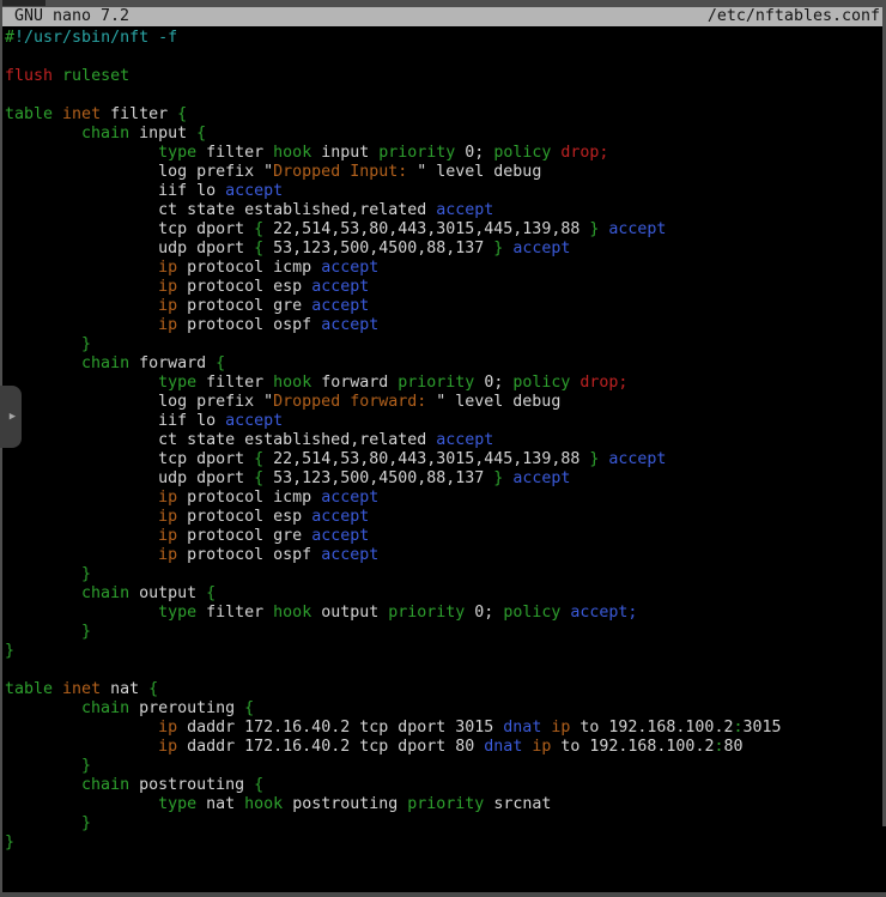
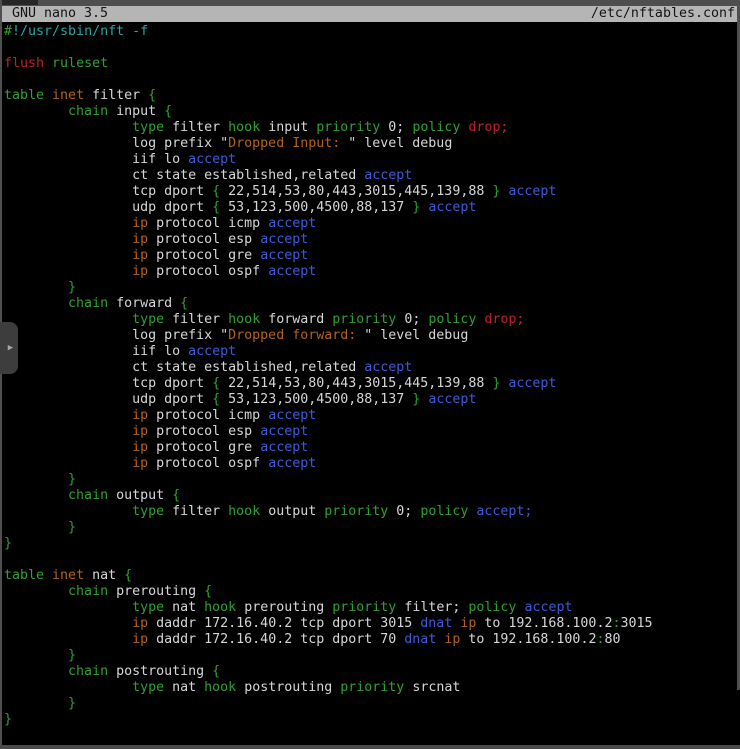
- GNU nano 7.2
+ GNU nano 3.5
  /etc/nftables.conf
  #!/usr/sbin/nft -f
  flush ruleset
  table inet filter {
  chain input {
  type filter hook input priority 0; policy drop;
  log prefix "Dropped Input: " level debug
  iif lo accept
  ct state established,related accept
  tcp dport { 22,514,53,80,443,3015,445,139,88 } accept
  udp dport { 53,123,500,4500,88,137 } accept
  ip protocol icmp accept
  ip protocol esp accept
  ip protocol gre accept
  ip protocol ospf accept
  }
  chain forward {
  type filter hook forward priority 0; policy drop;
  log prefix "Dropped forward: " level debug
  iif lo accept
  ct state established,related accept
  tcp dport { 22,514,53,80,443,3015,445,139,88 } accept
  udp dport { 53,123,500,4500,88,137 } accept
  ip protocol icmp accept
  ip protocol esp accept
  ip protocol gre accept
  ip protocol ospf accept
  }
  chain output {
  type filter hook output priority 0; policy accept;
  }
  }
  table inet nat {
  chain prerouting {
+ type nat hook prerouting priority filter; policy accept
  ip daddr 172.16.40.2 tcp dport 3015 dnat ip to 192.168.100.2:3015
- ip daddr 172.16.40.2 tcp dport 80 dnat ip to 192.168.100.2:80
+ ip daddr 172.16.40.2 tcp dport 70 dnat ip to 192.168.100.2:80
  }
  chain postrouting {
  type nat hook postrouting priority srcnat
  }
  }
  ▶
